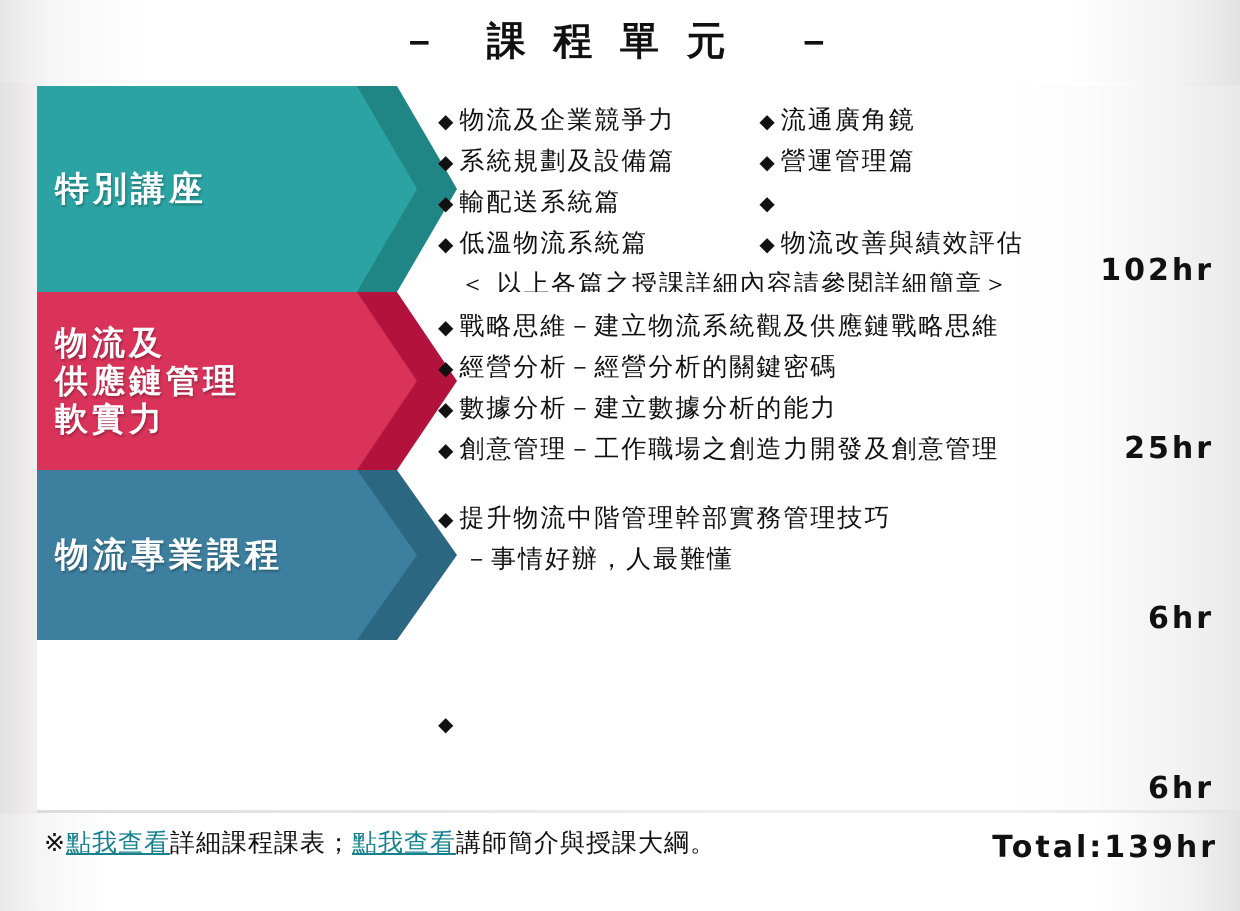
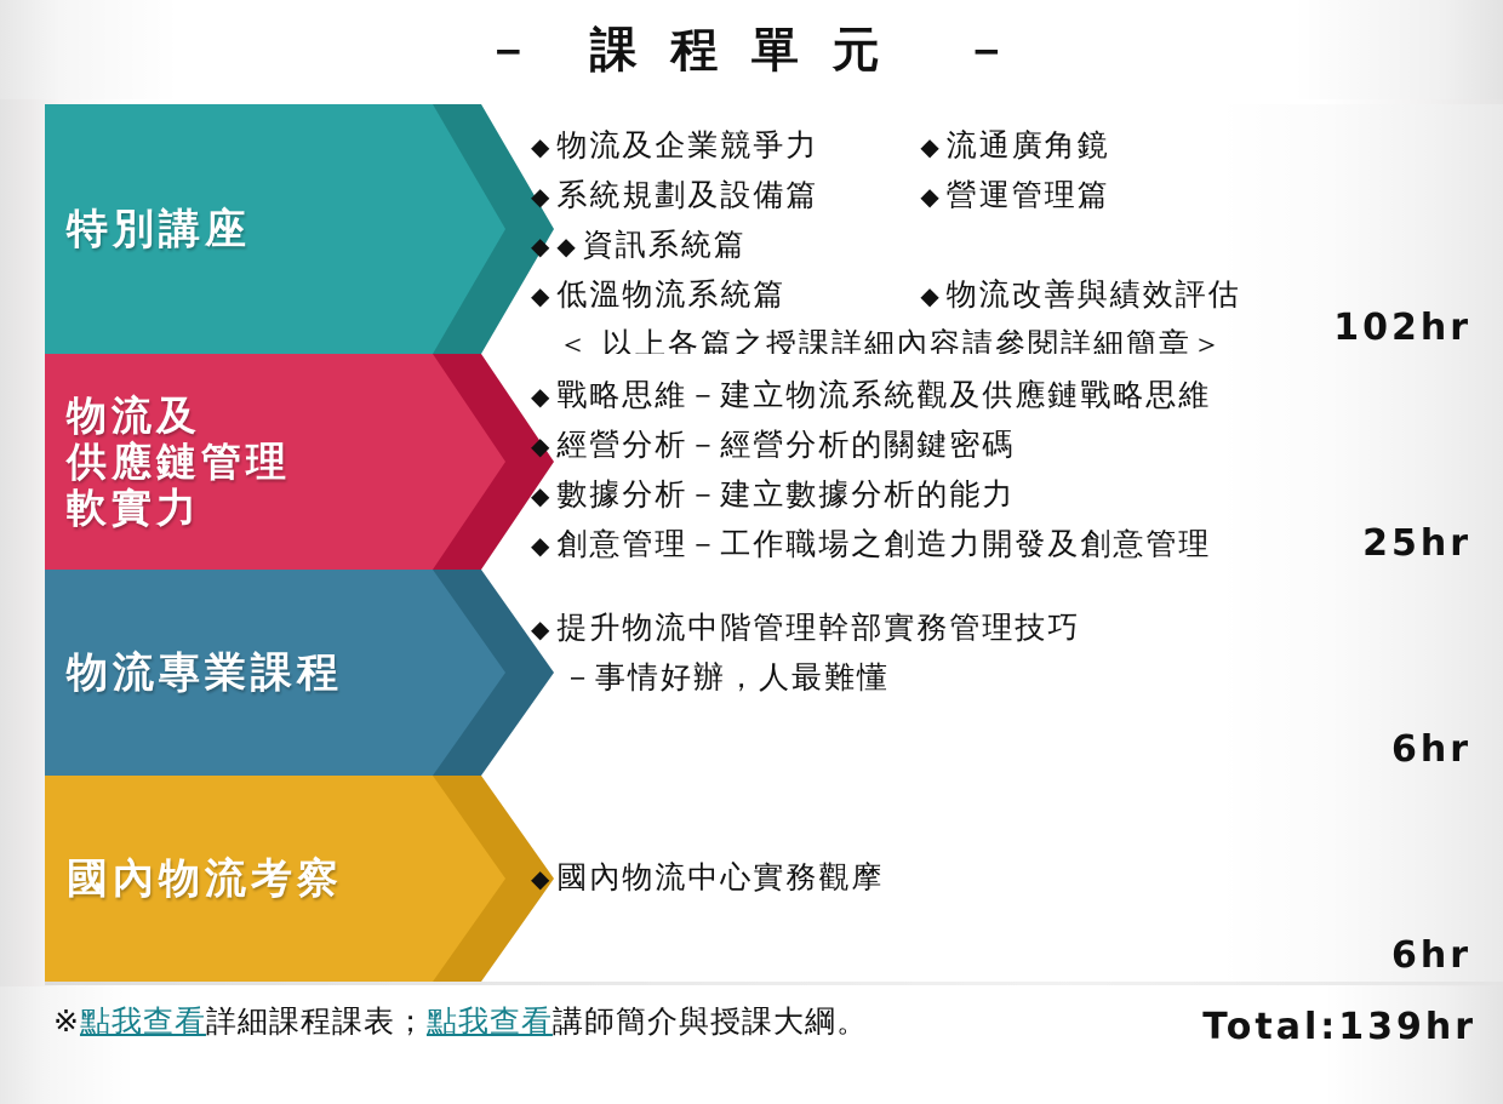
  － 課 程 單 元 －
  特別講座
  ◆
  物流及企業競爭力
  ◆
  流通廣角鏡
  ◆
  系統規劃及設備篇
  ◆
  營運管理篇
  ◆
- 輸配送系統篇
  ◆
+ 資訊系統篇
  ◆
  低溫物流系統篇
  ◆
  物流改善與績效評估
  ＜ 以上各篇之授課詳細內容請參閱詳細簡章＞
  102hr
  物流及
  供應鏈管理
  軟實力
  ◆
  戰略思維－建立物流系統觀及供應鏈戰略思維
  ◆
  經營分析－經營分析的關鍵密碼
  ◆
  數據分析－建立數據分析的能力
  ◆
  創意管理－工作職場之創造力開發及創意管理
  25hr
  物流專業課程
  ◆
  提升物流中階管理幹部實務管理技巧
  －事情好辦，人最難懂
  6hr
+ 國內物流考察
  ◆
+ 國內物流中心實務觀摩
  6hr
  ※點我查看詳細課程課表；點我查看講師簡介與授課大綱。
  Total:139hr
